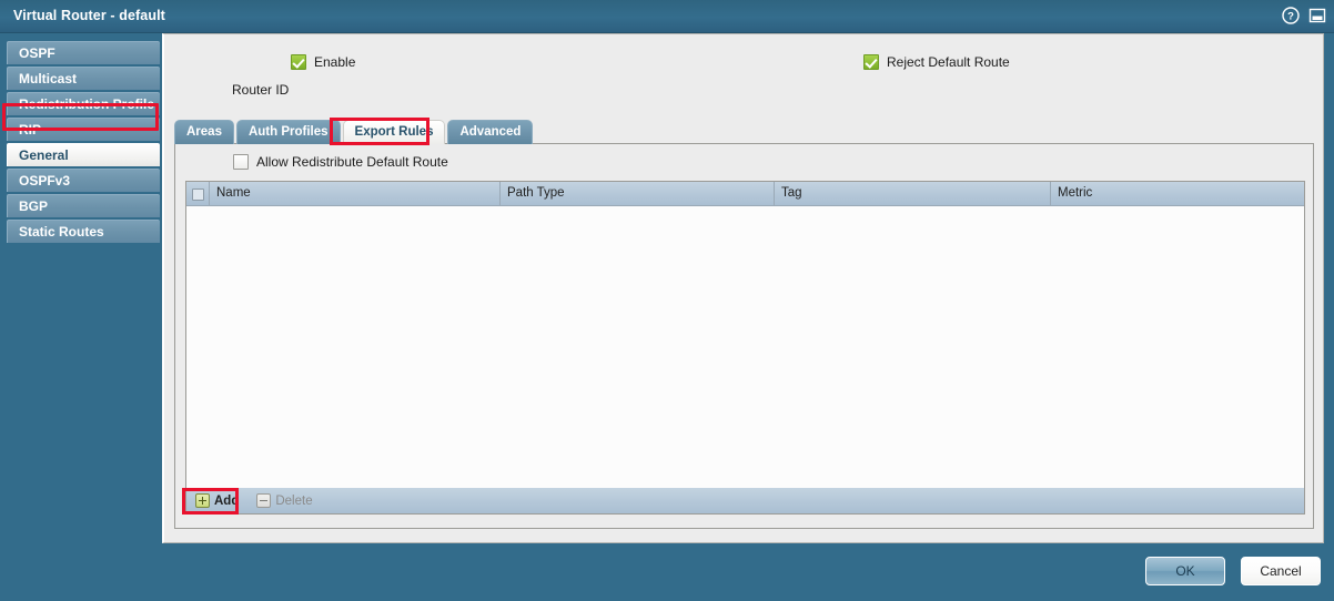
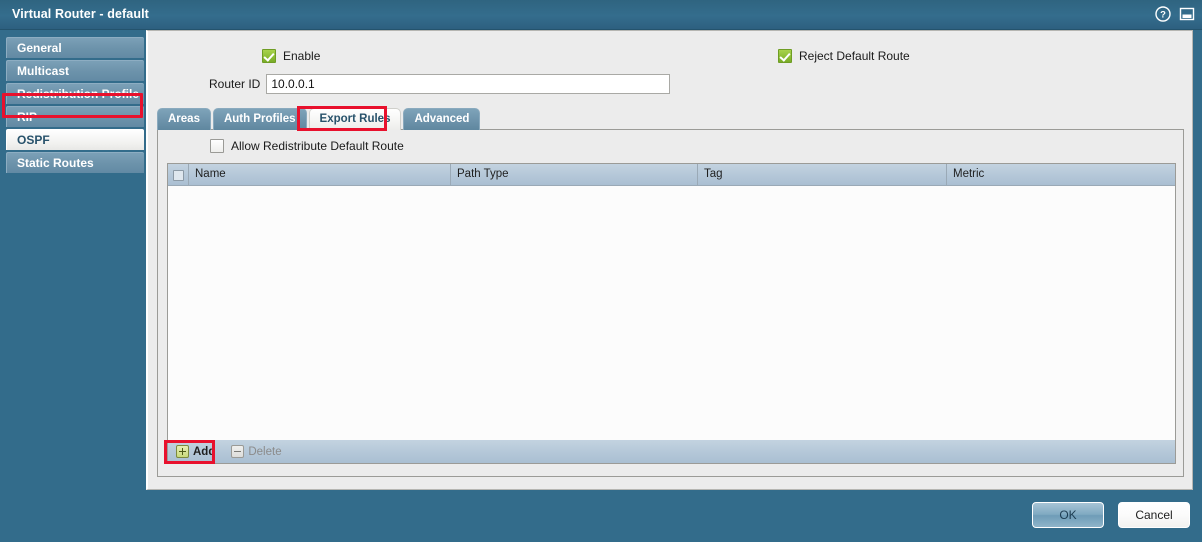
  Virtual Router - default
  ?
- OSPF
+ General
  Multicast
  Redistribution Profile
  RIP
- General
+ OSPF
- OSPFv3
- BGP
  Static Routes
  Enable
  Reject Default Route
  Router ID
+ 10.0.0.1
  Areas
  Auth Profiles
  Export Rules
  Advanced
  Allow Redistribute Default Route
  Name
  Path Type
  Tag
  Metric
  Add
  Delete
  OK
  Cancel
